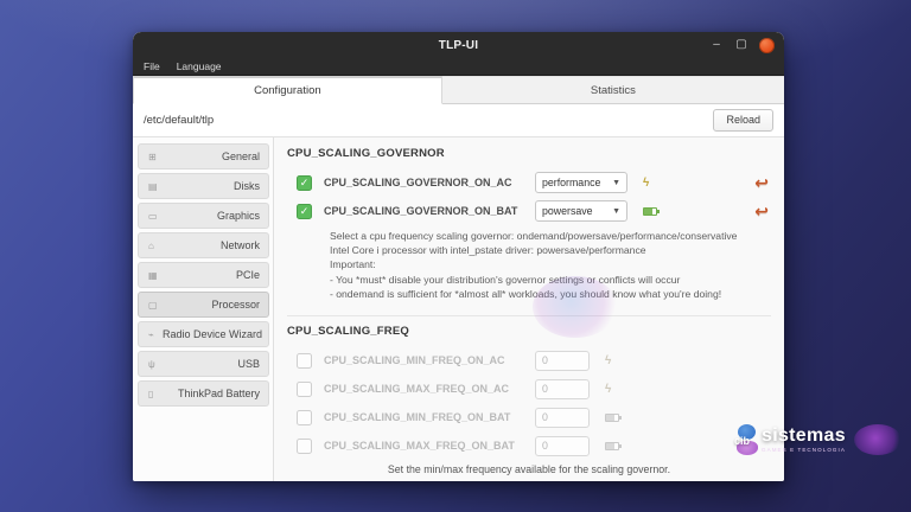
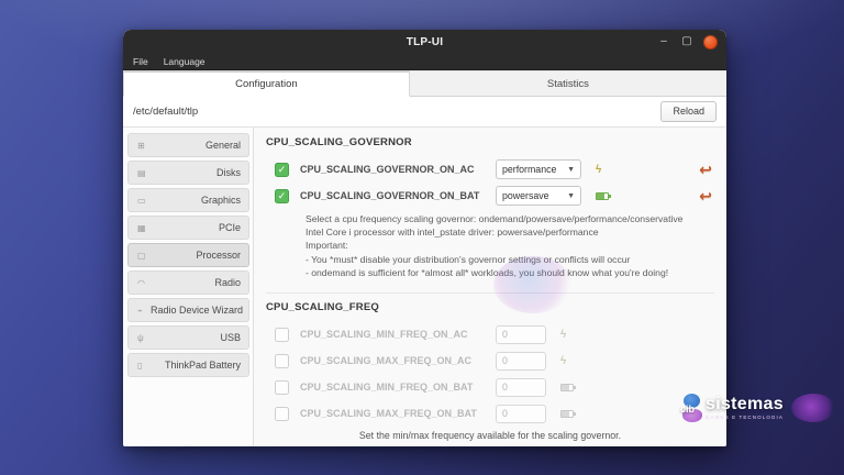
  TLP-UI
  –
  ▢
  File
  Language
  Configuration
  Statistics
  /etc/default/tlp
  Reload
  ⊞
  General
  ▤
  Disks
  ▭
  Graphics
- ⌂
- Network
  ▦
  PCIe
  ▢
  Processor
+ ◠
+ Radio
  ⌁
  Radio Device Wizard
  ψ
  USB
  ▯
  ThinkPad Battery
  CPU_SCALING_GOVERNOR
  ✓
  CPU_SCALING_GOVERNOR_ON_AC
  performance
  ϟ
  ↩
  ✓
  CPU_SCALING_GOVERNOR_ON_BAT
  powersave
  ↩
  Select a cpu frequency scaling governor: ondemand/powersave/performance/conservative
  Intel Core i processor with intel_pstate driver: powersave/performance
  Important:
  - You *must* disable your distribution's governor s conflicts will occur
  - ondemand is sufficient for *almost all* workl know what you're doing!
  CPU_SCALING_FREQ
  CPU_SCALING_MIN_FREQ_ON_AC
  0
  ϟ
  CPU_SCALING_MAX_FREQ_ON_AC
  0
  ϟ
  CPU_SCALING_MIN_FREQ_ON_BAT
  0
  CPU_SCALING_MAX_FREQ_ON_BAT
  0
  Set the min/max frequency available for the scaling governor.
  cib
  sistemas
